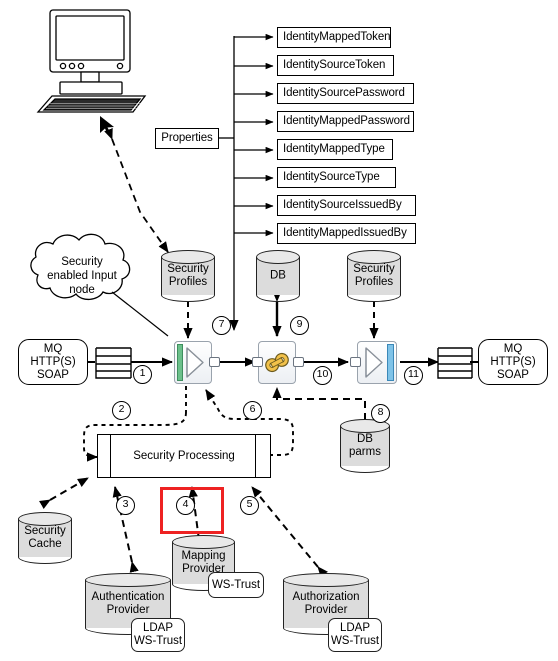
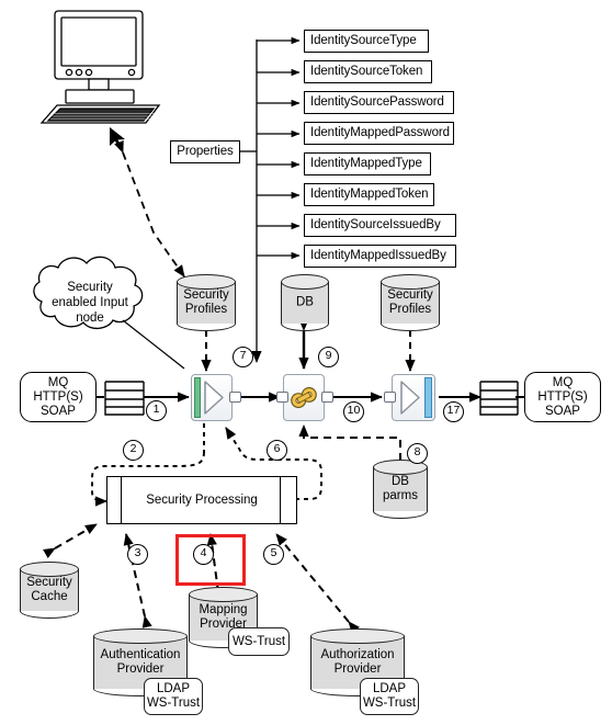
  Properties
- IdentityMappedToken
+ IdentitySourceType
  IdentitySourceToken
  IdentitySourcePassword
  IdentityMappedPassword
  IdentityMappedType
- IdentitySourceType
+ IdentityMappedToken
  IdentitySourceIssuedBy
  IdentityMappedIssuedBy
  Security
  enabled Input
  node
  Security
  Profiles
  DB
  Security
  Profiles
  MQ
  HTTP(S)
  SOAP
  MQ
  HTTP(S)
  SOAP
  Security Processing
  DB
  parms
  Security
  Cache
  Mapping
  Provider
  WS-Trust
  Authentication
  Provider
  LDAP
  WS-Trust
  Authorization
  Provider
  LDAP
  WS-Trust
  1
  2
  3
  4
  5
  6
  7
  8
  9
  10
- 11
+ 17
